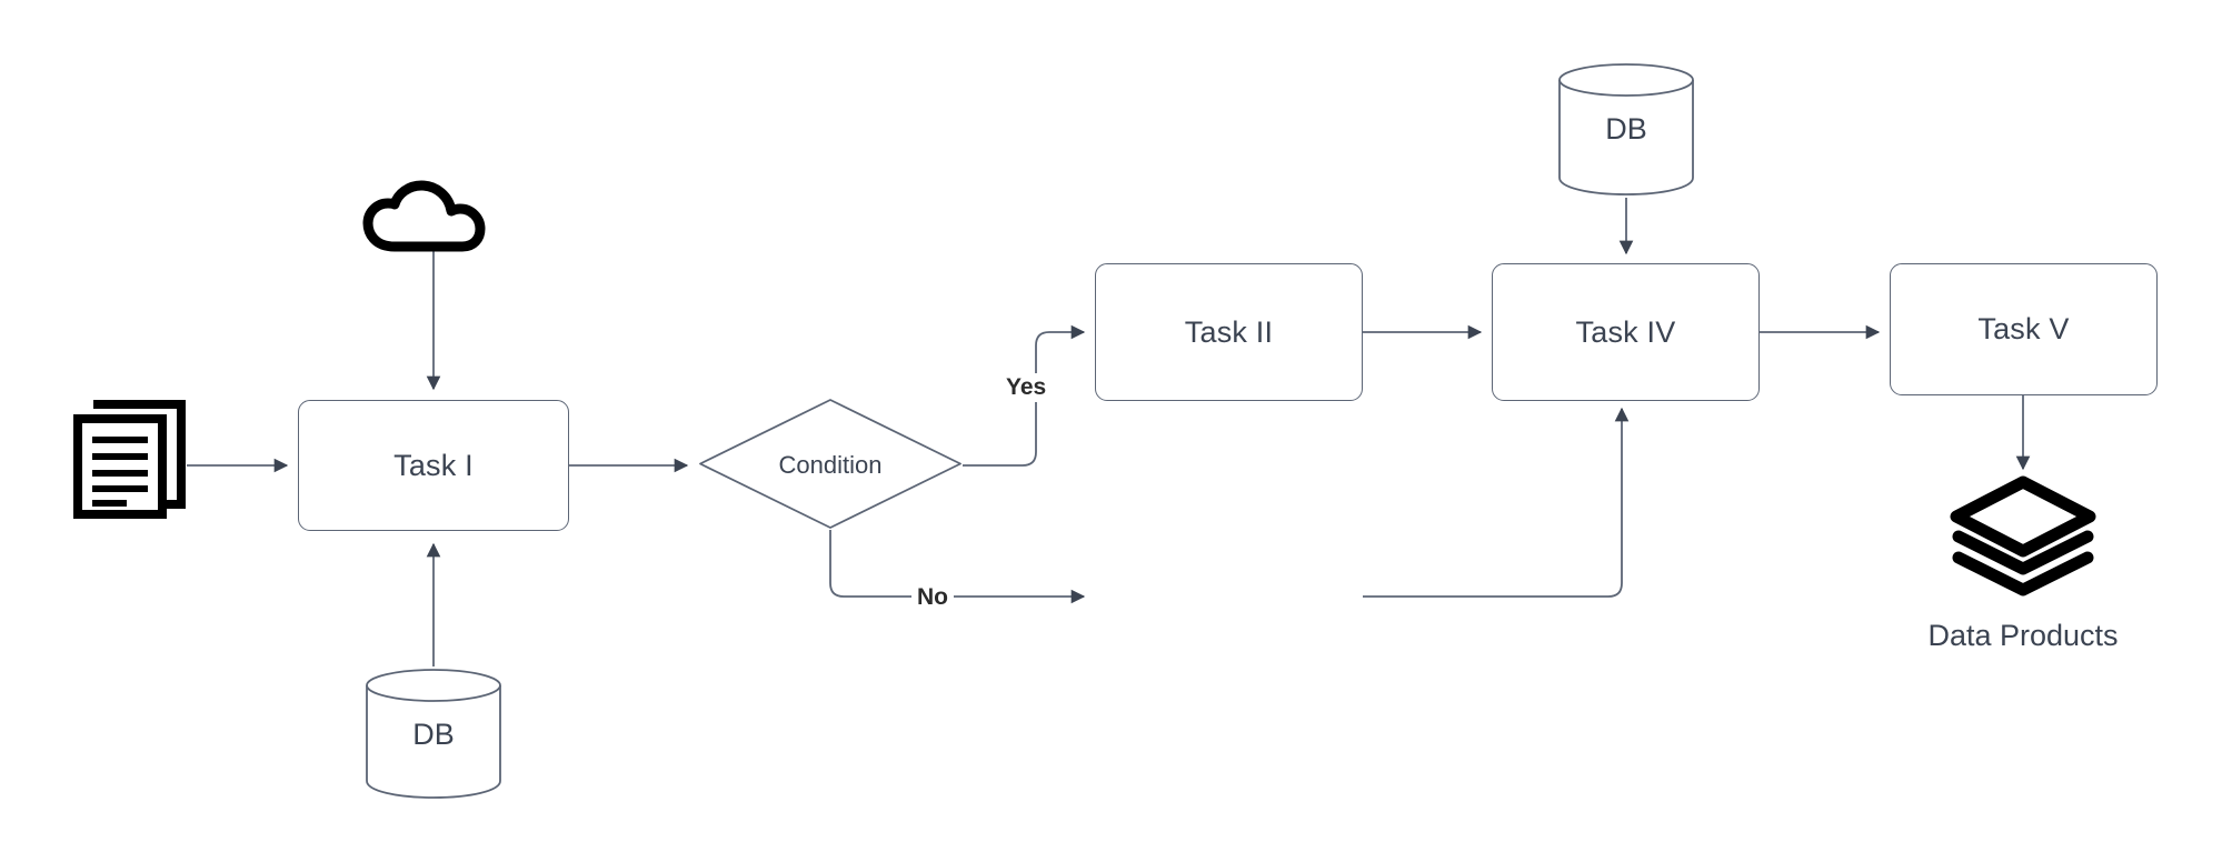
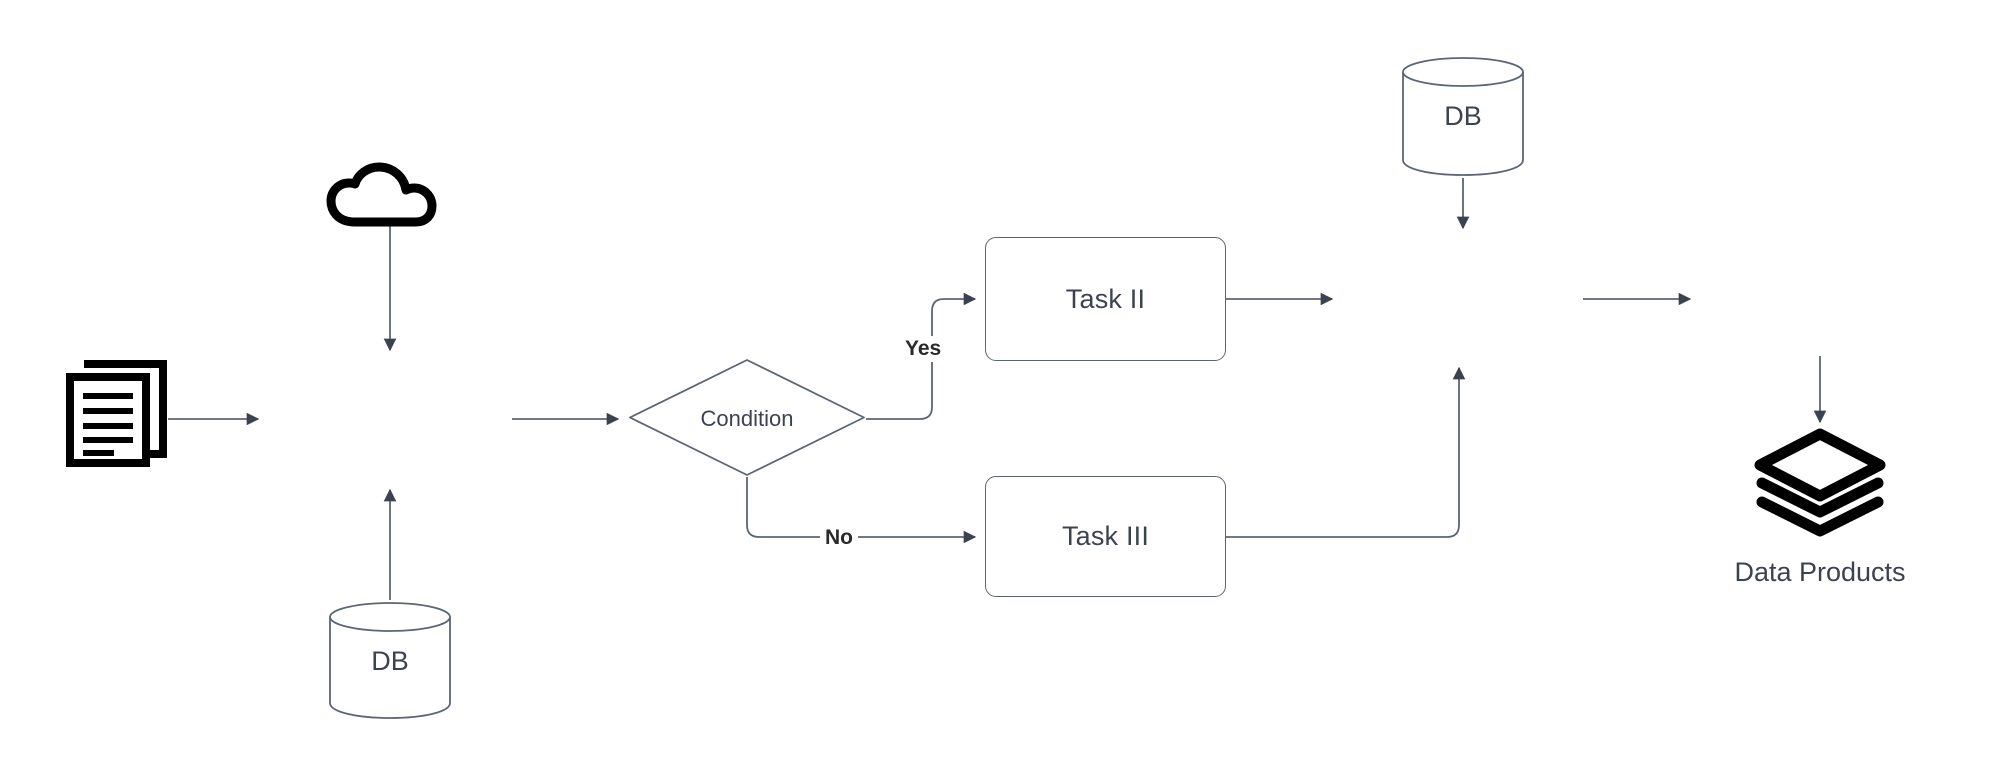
  DB
- Task I
  Condition
  Yes
  No
  Task II
+ Task III
  DB
- Task IV
- Task V
  Data Products
